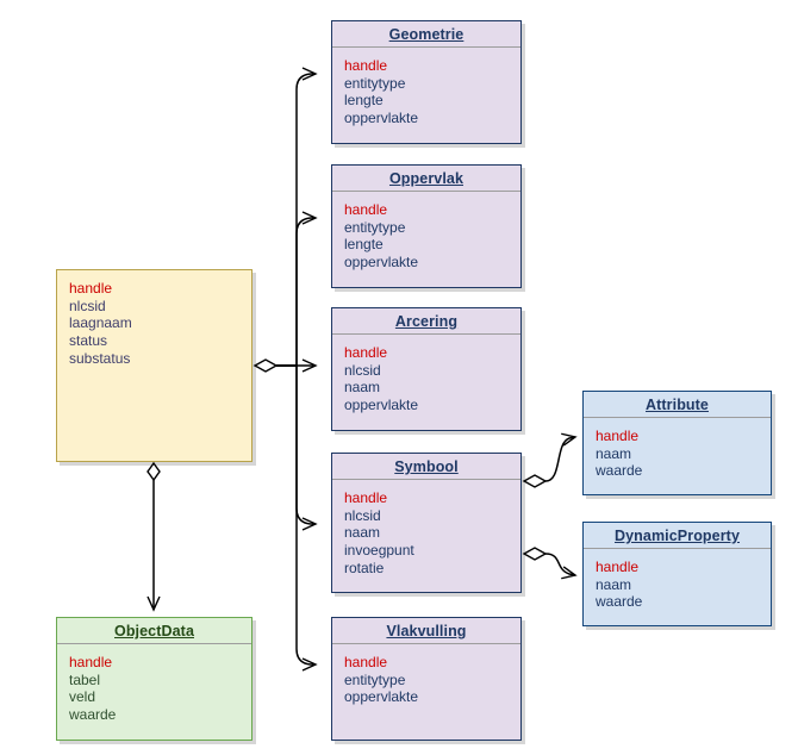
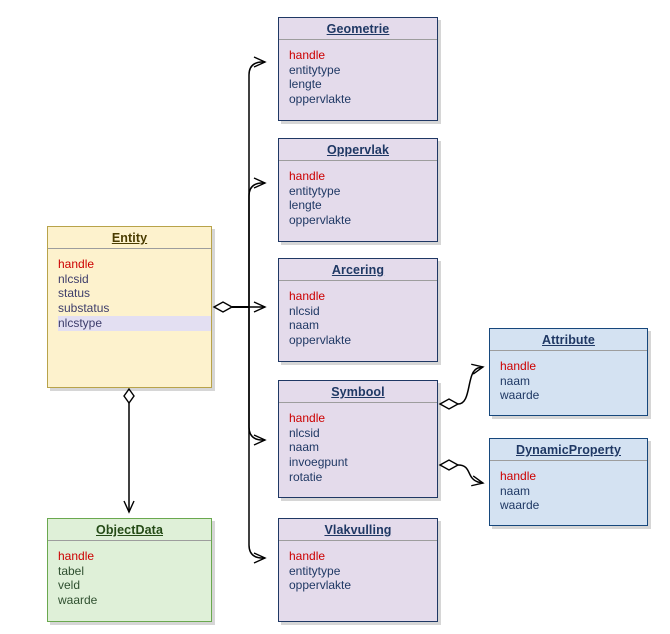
+ Entity
  handle
  nlcsid
- laagnaam
  status
  substatus
+ nlcstype
  ObjectData
  handle
  tabel
  veld
  waarde
  Geometrie
  handle
  entitytype
  lengte
  oppervlakte
  Oppervlak
  handle
  entitytype
  lengte
  oppervlakte
  Arcering
  handle
  nlcsid
  naam
  oppervlakte
  Symbool
  handle
  nlcsid
  naam
  invoegpunt
  rotatie
  Vlakvulling
  handle
  entitytype
  oppervlakte
  Attribute
  handle
  naam
  waarde
  DynamicProperty
  handle
  naam
  waarde
